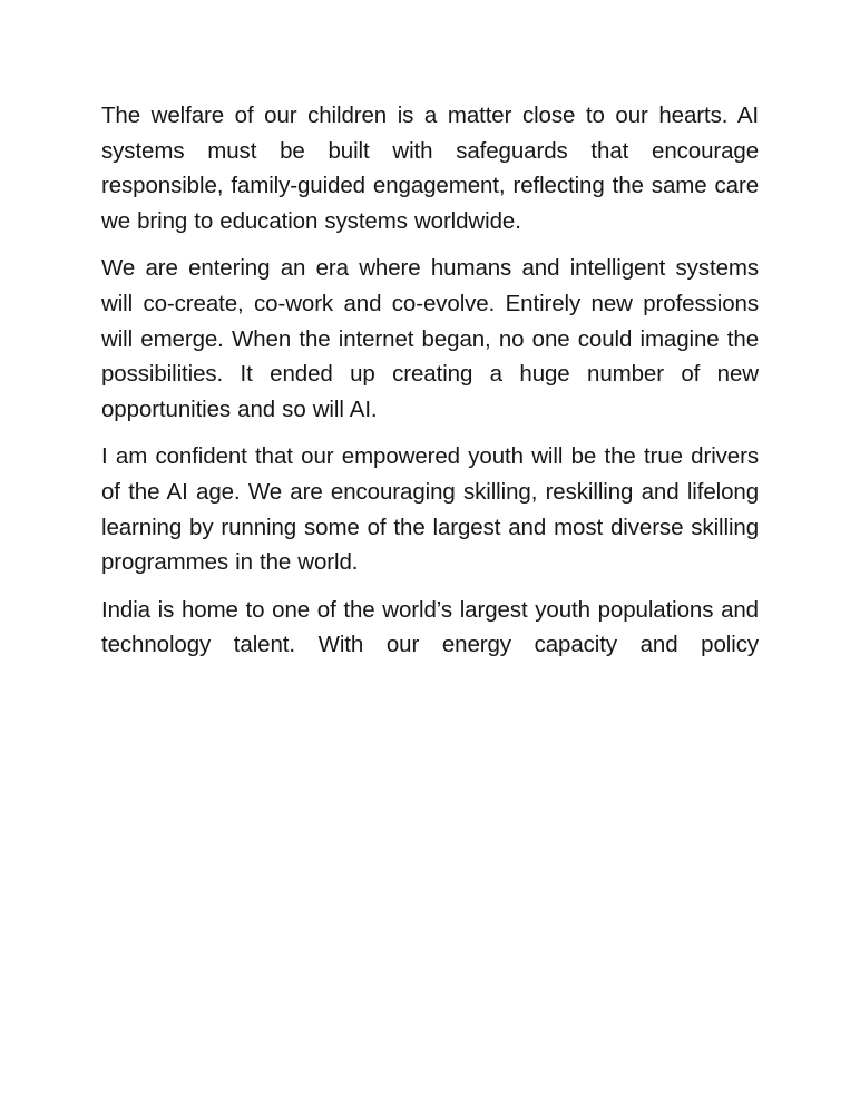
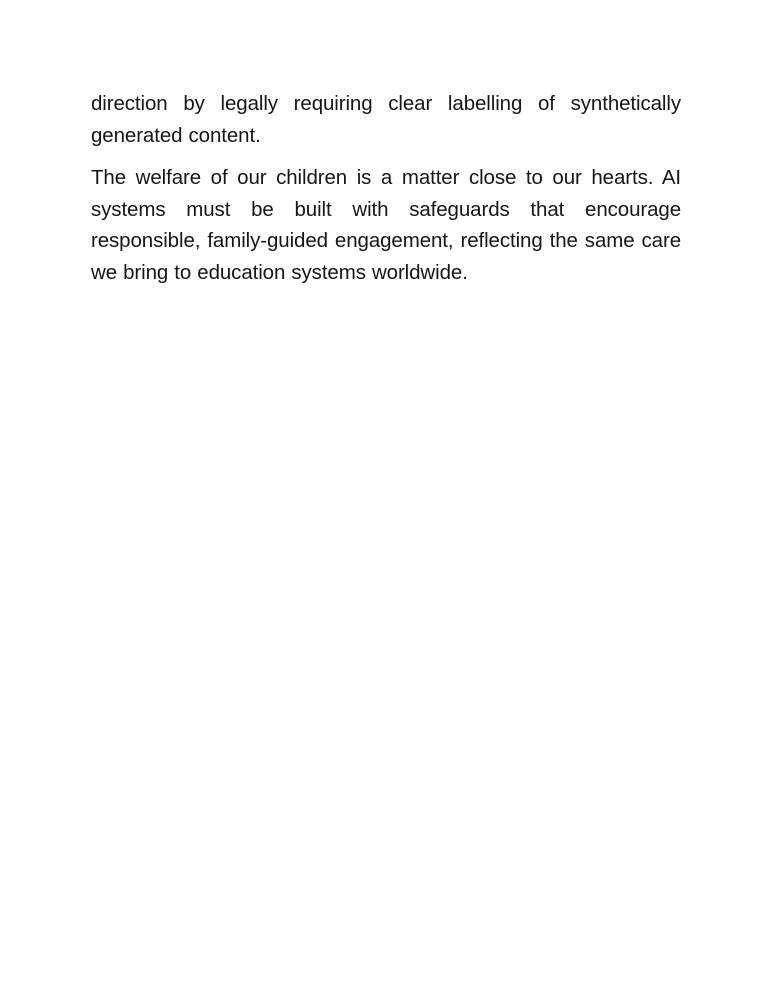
+ direction by legally requiring clear labelling of synthetically generated content.
  The welfare of our children is a matter close to our hearts. AI systems must be built with safeguards that encourage responsible, family-guided engagement, reflecting the same care we bring to education systems worldwide.
- We are entering an era where humans and intelligent systems will co-create, co-work and co-evolve. Entirely new professions will emerge. When the internet began, no one could imagine the possibilities. It ended up creating a huge number of new opportunities and so will AI.
- I am confident that our empowered youth will be the true drivers of the AI age. We are encouraging skilling, reskilling and lifelong learning by running some of the largest and most diverse skilling programmes in the world.
- India is home to one of the world’s largest youth populations and technology talent. With our energy capacity and policy
